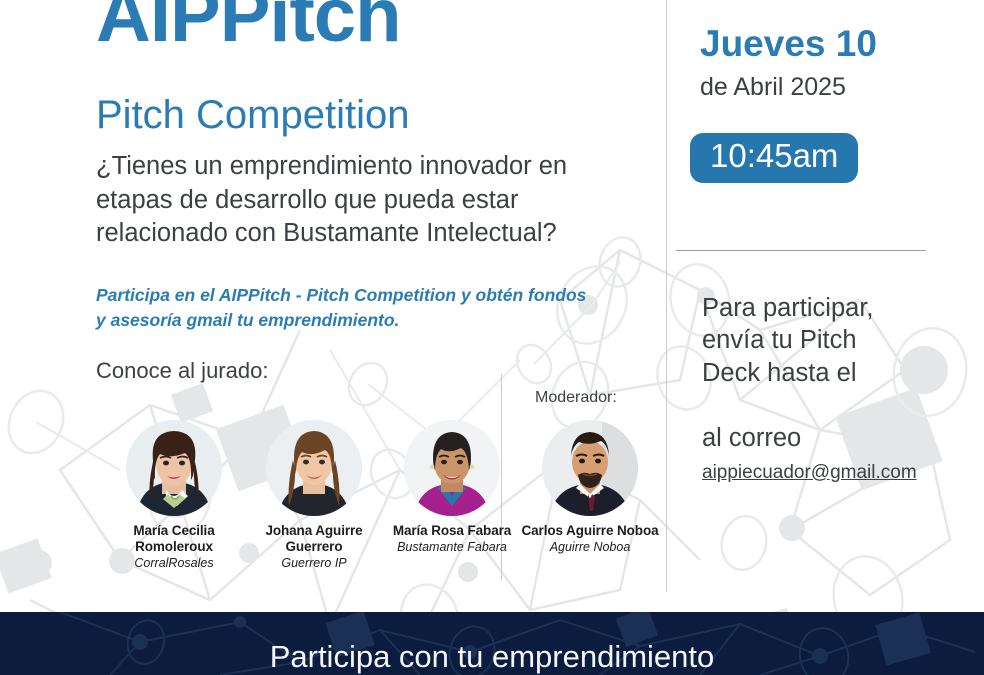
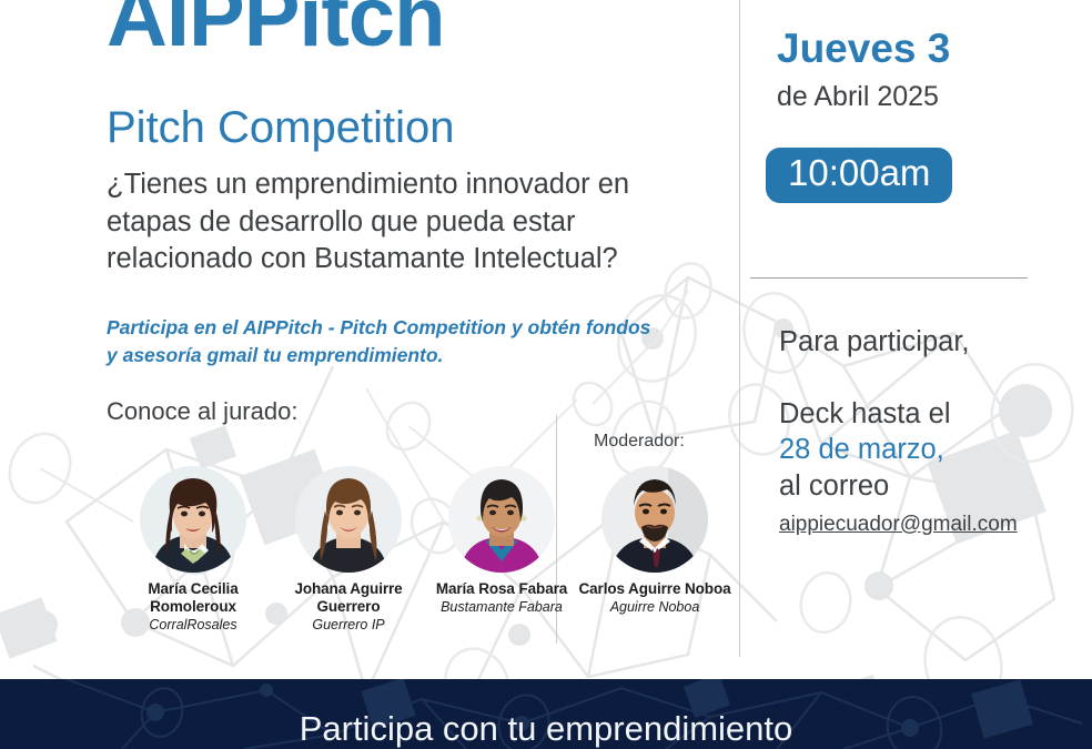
  AIPPitch
  Pitch Competition
  ¿Tienes un emprendimiento innovador en etapas de desarrollo que pueda estar relacionado con Bustamante Intelectual?
  Participa en el AIPPitch - Pitch Competition y obtén fondos y asesoría gmail tu emprendimiento.
  Conoce al jurado:
  Moderador:
  María Cecilia Romoleroux
  CorralRosales
  Johana Aguirre Guerrero
  Guerrero IP
  María Rosa Fabara
  Bustamante Fabara
  Carlos Aguirre Noboa
  Aguirre Noboa
- Jueves 10
+ Jueves 3
  de Abril 2025
- 10:45am
+ 10:00am
  Para participar,
- envía tu Pitch
  Deck hasta el
+ 28 de marzo,
  al correo
  aippiecuador@gmail.com
  Participa con tu emprendimiento
